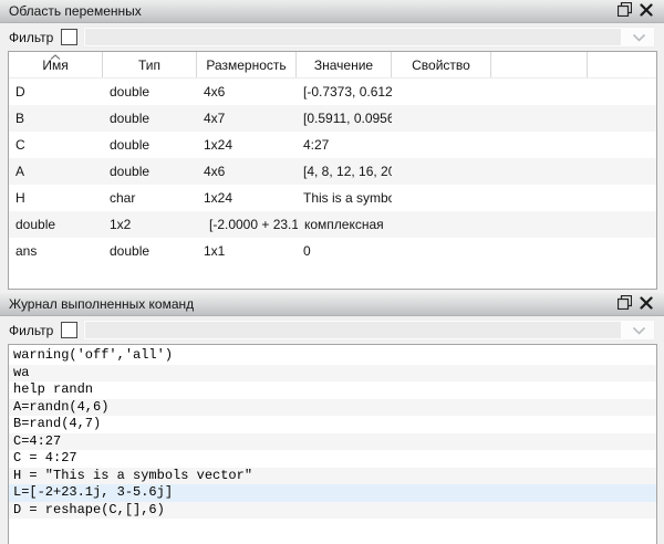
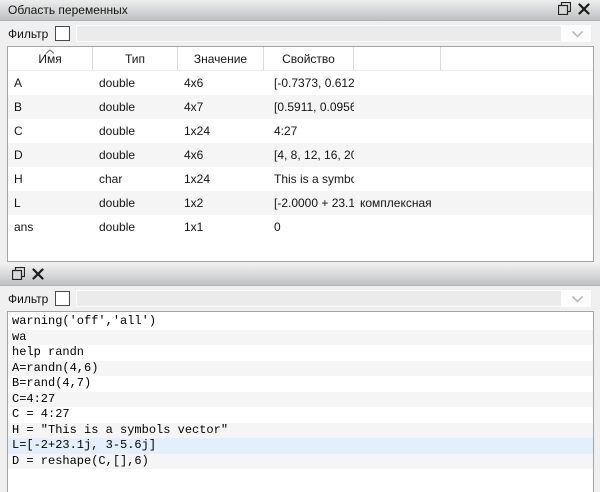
  Область переменных
  Фильтр
  Имя
  Тип
- Размерность
  Значение
  Свойство
- D
+ A
  double
  4x6
  [-0.7373, 0.612
  B
  double
  4x7
  [0.5911, 0.0956
  C
  double
  1x24
  4:27
- A
+ D
  double
  4x6
  [4, 8, 12, 16, 2
  H
  char
  1x24
+ L
  double
  1x2
  [-2.0000 + 23.1
  комплексная
  ans
  double
  1x1
  0
- Журнал выполненных команд
  Фильтр
  warning('off','all')
  wa
  help randn
  A=randn(4,6)
  B=rand(4,7)
  C=4:27
  C = 4:27
  H = "This is a symbols vector"
  L=[-2+23.1j, 3-5.6j]
  D = reshape(C,[],6)
